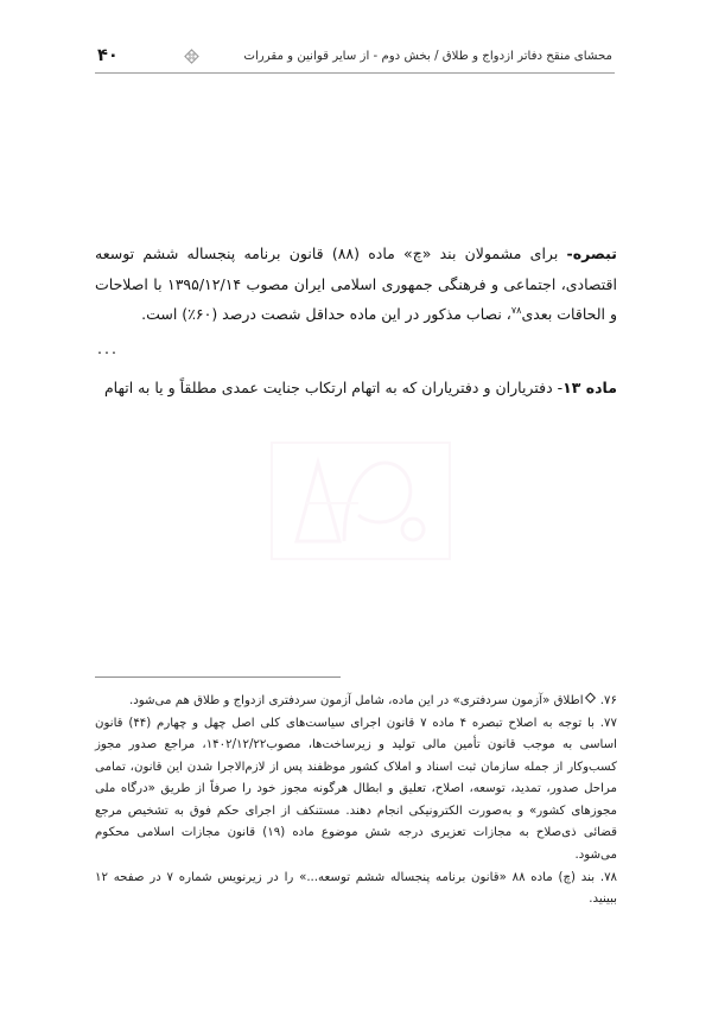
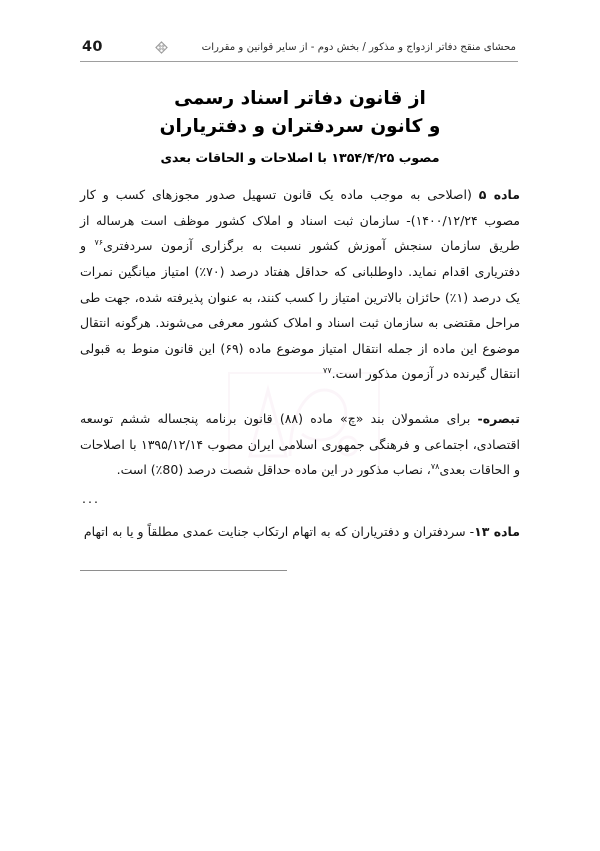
- محشای منقح دفاتر ازدواج و طلاق / بخش دوم - از سایر قوانین و مقررات
+ محشای منقح دفاتر ازدواج و مذکور / بخش دوم - از سایر قوانین و مقررات
- ۴۰
+ 40
+ از قانون دفاتر اسناد رسمی
+ و کانون سردفتران و دفتریاران
+ مصوب ۱۳۵۴/۴/۲۵ با اصلاحات و الحاقات بعدی
+ ماده ۵ (اصلاحی به موجب ماده یک قانون تسهیل صدور مجوزهای کسب و کار مصوب ۱۴۰۰/۱۲/۲۴)- سازمان ثبت اسناد و املاک کشور موظف است هرساله از طریق سازمان سنجش آموزش کشور نسبت به برگزاری آزمون سردفتری۷۶ و دفتریاری اقدام نماید. داوطلبانی که حداقل هفتاد درصد (۷۰٪) امتیاز میانگین نمرات یک درصد (۱٪) حائزان بالاترین امتیاز را کسب کنند، به عنوان پذیرفته شده، جهت طی مراحل مقتضی به سازمان ثبت اسناد و املاک کشور معرفی می‌شوند. هرگونه انتقال موضوع این ماده از جمله انتقال امتیاز موضوع ماده (۶۹) این قانون منوط به قبولی انتقال گیرنده در آزمون مذکور است.۷۷
- تبصره- برای مشمولان بند «چ» ماده (۸۸) قانون برنامه پنجساله ششم توسعه اقتصادی، اجتماعی و فرهنگی جمهوری اسلامی ایران مصوب ۱۳۹۵/۱۲/۱۴ با اصلاحات و الحاقات بعدی۷۸، نصاب مذکور در این ماده حداقل شصت درصد (۶۰٪) است.
+ تبصره- برای مشمولان بند «چ» ماده (۸۸) قانون برنامه پنجساله ششم توسعه اقتصادی، اجتماعی و فرهنگی جمهوری اسلامی ایران مصوب ۱۳۹۵/۱۲/۱۴ با اصلاحات و الحاقات بعدی۷۸، نصاب مذکور در این ماده حداقل شصت درصد (80٪) است.
  ...
- ماده ۱۳- دفتریاران و دفتریاران که به اتهام ارتکاب جنایت عمدی مطلقاً و یا به اتهام
+ ماده ۱۳- سردفتران و دفتریاران که به اتهام ارتکاب جنایت عمدی مطلقاً و یا به اتهام
- ۷۶. اطلاق «آزمون سردفتری» در این ماده، شامل آزمون سردفتری ازدواج و طلاق هم می‌شود.
- ۷۷. با توجه به اصلاح تبصره ۴ ماده ۷ قانون اجرای سیاست‌های کلی اصل چهل و چهارم (۴۴) قانون اساسی به موجب قانون تأمین مالی تولید و زیرساخت‌ها، مصوب۱۴۰۲/۱۲/۲۲، مراجع صدور مجوز کسب‌وکار از جمله سازمان ثبت اسناد و املاک کشور موظفند پس از لازم‌الاجرا شدن این قانون، تمامی مراحل صدور، تمدید، توسعه، اصلاح، تعلیق و ابطال هرگونه مجوز خود را صرفاً از طریق «درگاه ملی مجوزهای کشور» و به‌صورت الکترونیکی انجام دهند. مستنکف از اجرای حکم فوق به تشخیص مرجع قضائی ذی‌صلاح به مجازات تعزیری درجه شش موضوع ماده (۱۹) قانون مجازات اسلامی محکوم می‌شود.
- ۷۸. بند (چ) ماده ۸۸ «قانون برنامه پنجساله ششم توسعه...» را در زیرنویس شماره ۷ در صفحه ۱۲ ببینید.
